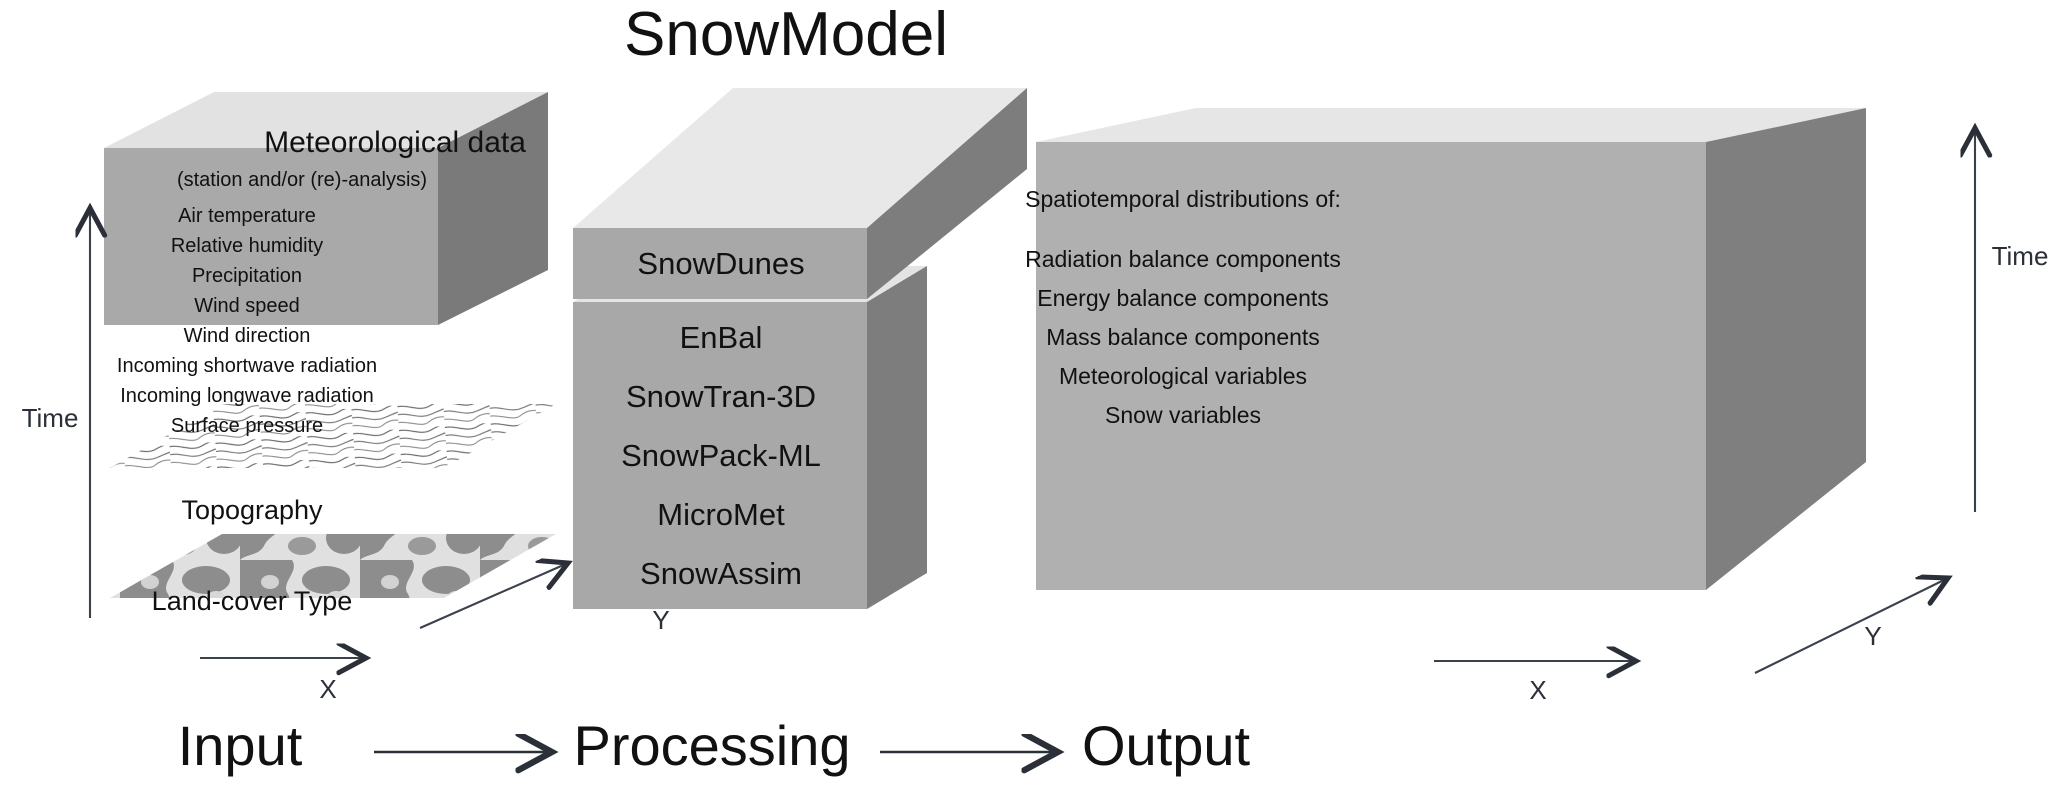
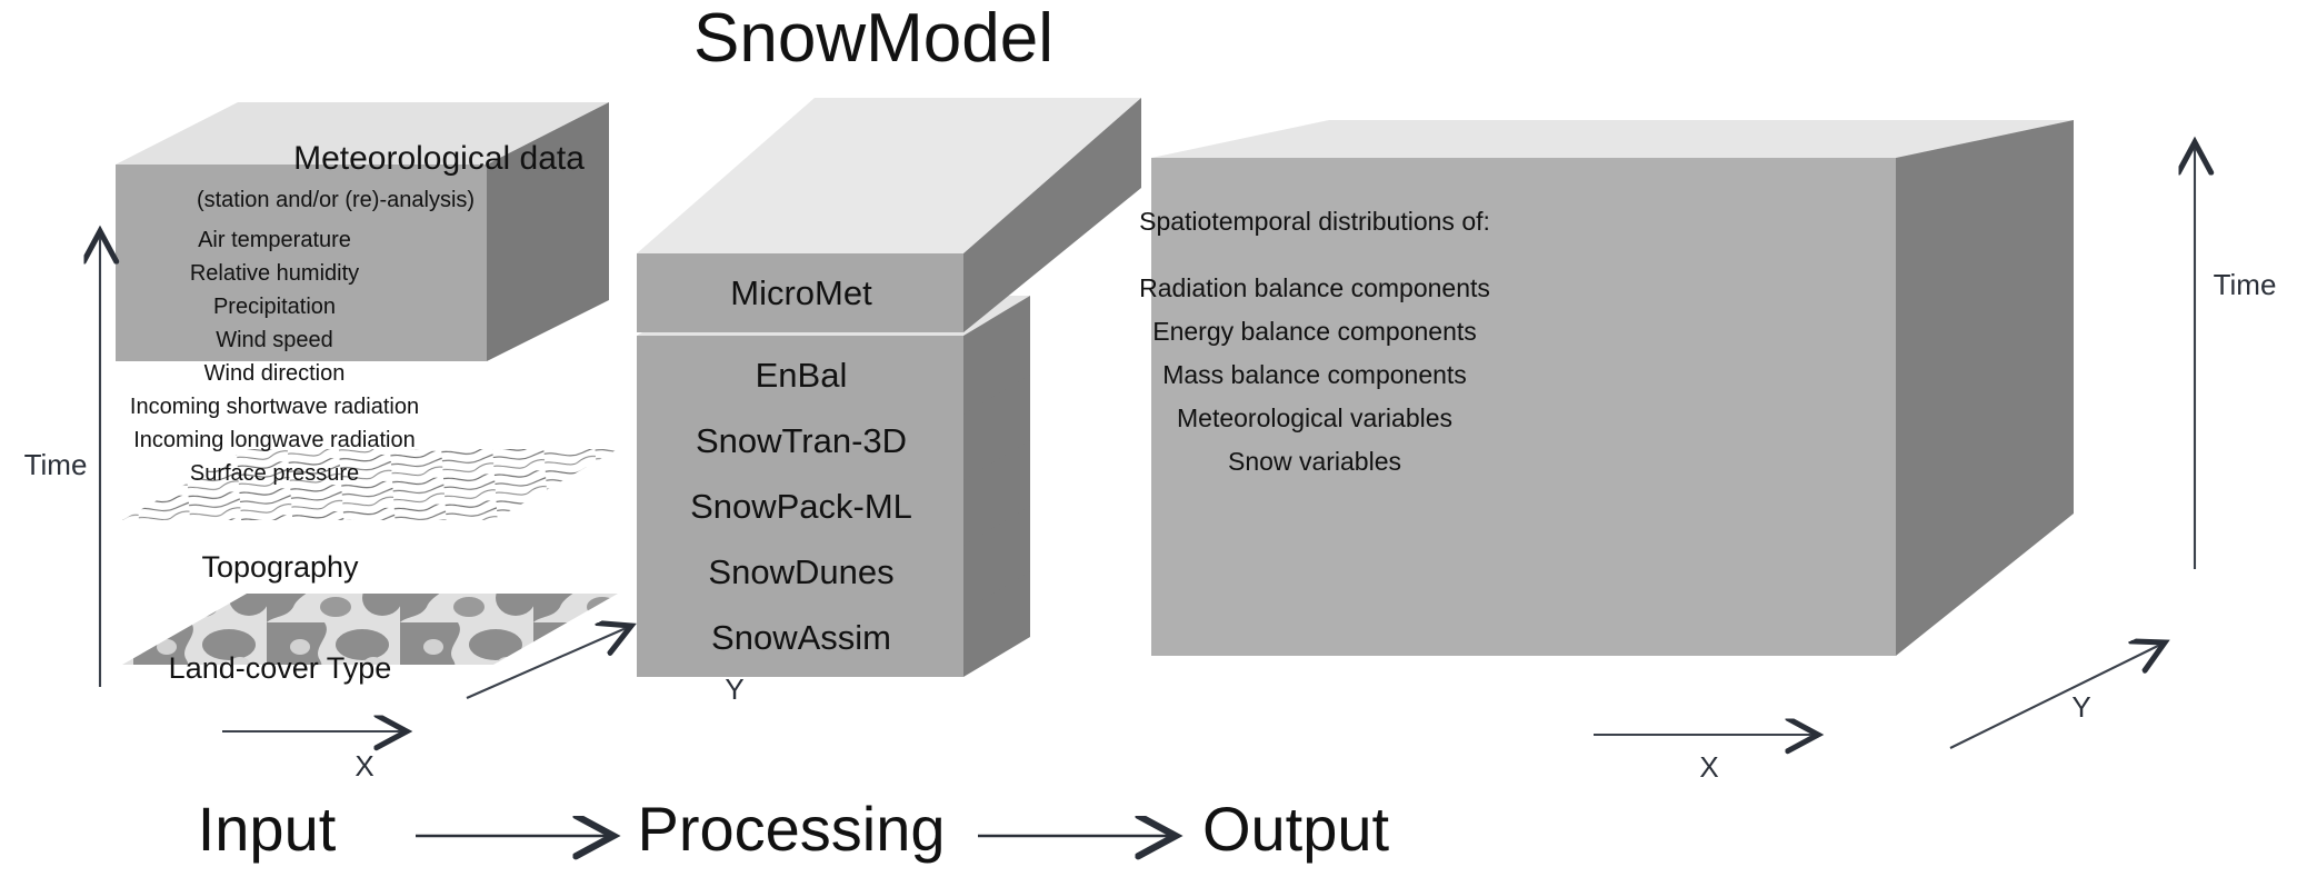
  SnowModel
  Meteorological data
  (station and/or (re)-analysis)
  Air temperature
  Relative humidity
  Precipitation
  Wind speed
  Wind direction
  Incoming shortwave radiation
  Incoming longwave radiation
  Surface pressure
  Topography
  Land-cover Type
  Time
  X
  Y
- SnowDunes
+ MicroMet
  EnBal
  SnowTran-3D
  SnowPack-ML
- MicroMet
+ SnowDunes
  SnowAssim
  Spatiotemporal distributions of:
  Radiation balance components
  Energy balance components
  Mass balance components
  Meteorological variables
  Snow variables
  Time
  X
  Y
  Input
  Processing
  Output
